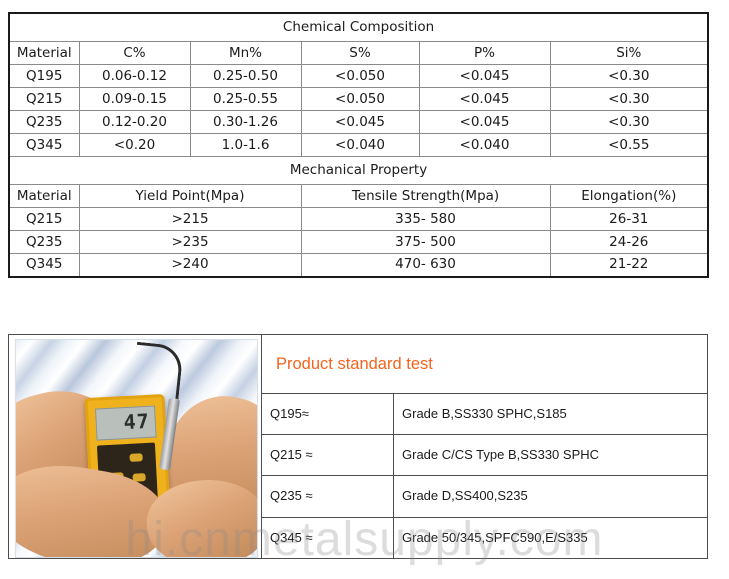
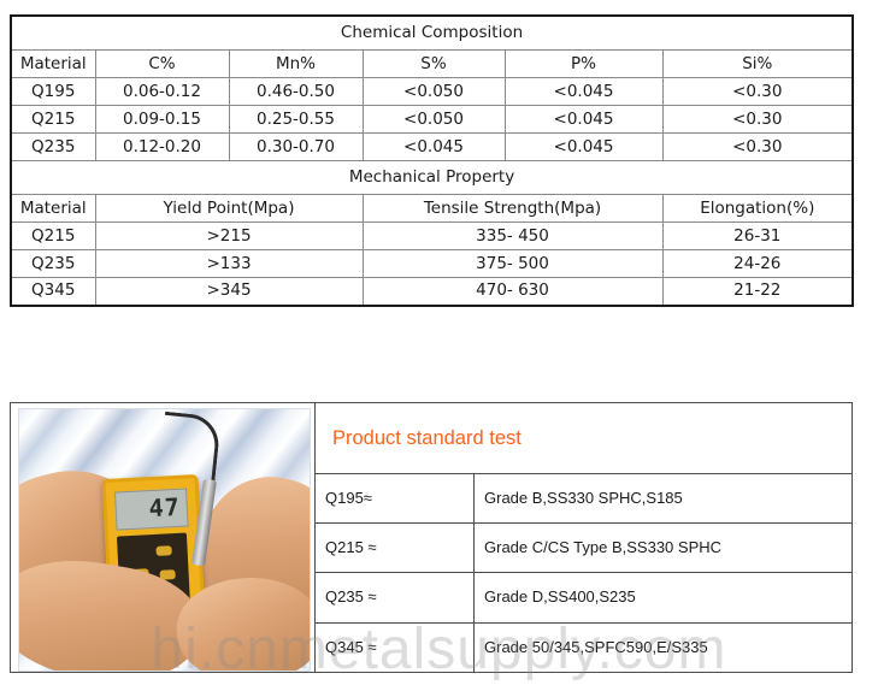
  Chemical Composition
  Material	C%	Mn%	S%	P%	Si%
- Q195	0.06-0.12	0.25-0.50	<0.050	<0.045	<0.30
+ Q195	0.06-0.12	0.46-0.50	<0.050	<0.045	<0.30
  Q215	0.09-0.15	0.25-0.55	<0.050	<0.045	<0.30
- Q235	0.12-0.20	0.30-1.26	<0.045	<0.045	<0.30
+ Q235	0.12-0.20	0.30-0.70	<0.045	<0.045	<0.30
- Q345	<0.20	1.0-1.6	<0.040	<0.040	<0.55
  Mechanical Property
  Material	Yield Point(Mpa)	Tensile Strength(Mpa)	Elongation(%)
- Q215	>215	335- 580	26-31
+ Q215	>215	335- 450	26-31
- Q235	>235	375- 500	24-26
+ Q235	>133	375- 500	24-26
- Q345	>240	470- 630	21-22
+ Q345	>345	470- 630	21-22
  Q195≈	Grade B,SS330 SPHC,S185
  Q215 ≈	Grade C/CS Type B,SS330 SPHC
  Q235 ≈	Grade D,SS400,S235
  Q345 ≈	Grade 50/345,SPFC590,E/S335
  hi.cnmetalsupply.com
